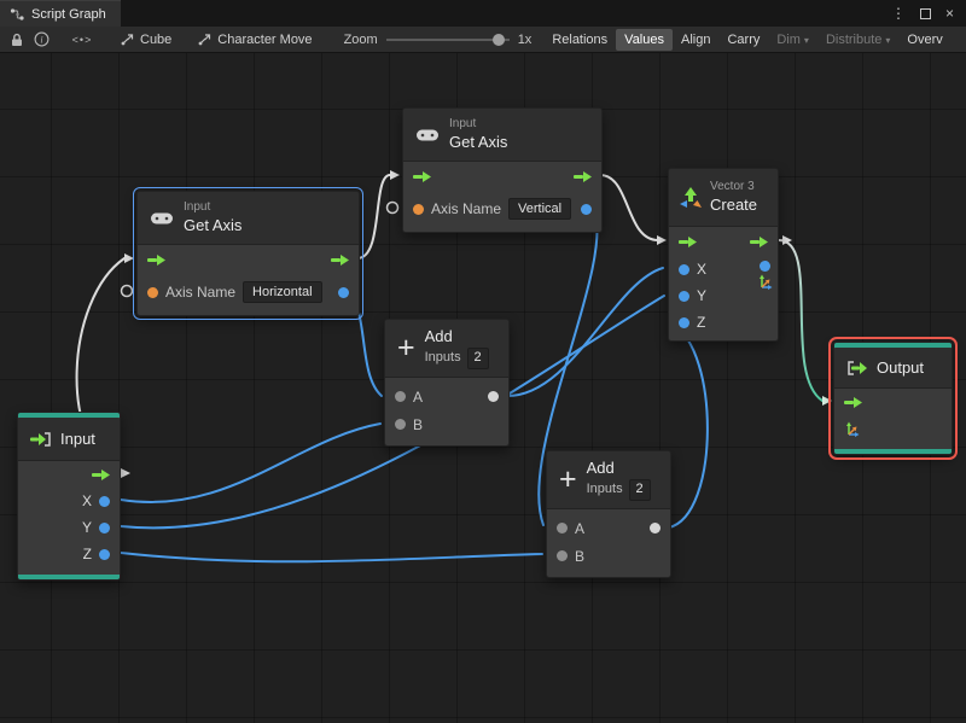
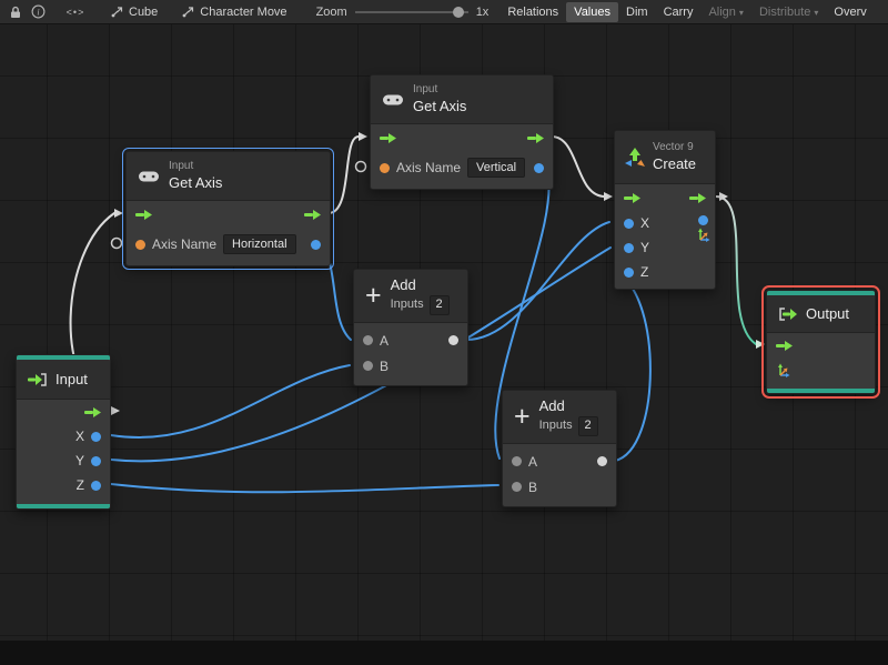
- Script Graph
- ⋮
- ×
  i
  <•>
  Cube
  Character Move
  Zoom
  1x
  Relations
  Values
- Align
+ Dim
  Carry
- Dim ▾
+ Align ▾
  Distribute ▾
  Overv
  Input
  Get Axis
  Axis Name
  Vertical
  Input
  Get Axis
  Axis Name
  Horizontal
  +
  Add
  Inputs
  2
  A
  B
  +
  Add
  Inputs
  2
  A
  B
- Vector 3
+ Vector 9
  Create
  X
  Y
  Z
  Input
  X
  Y
  Z
  Output
